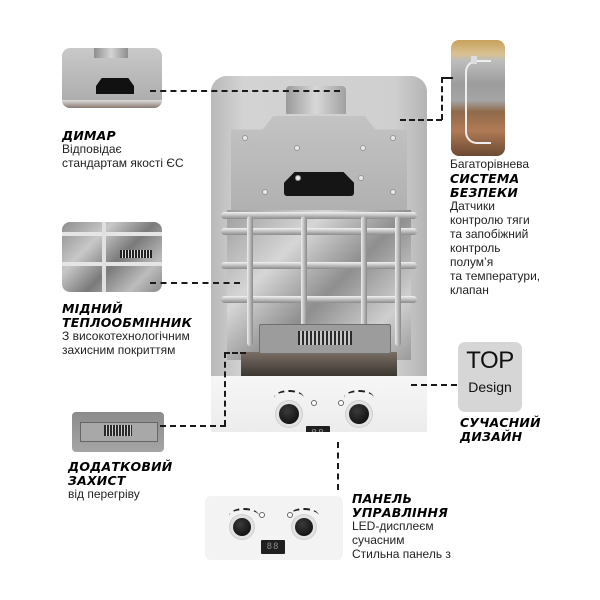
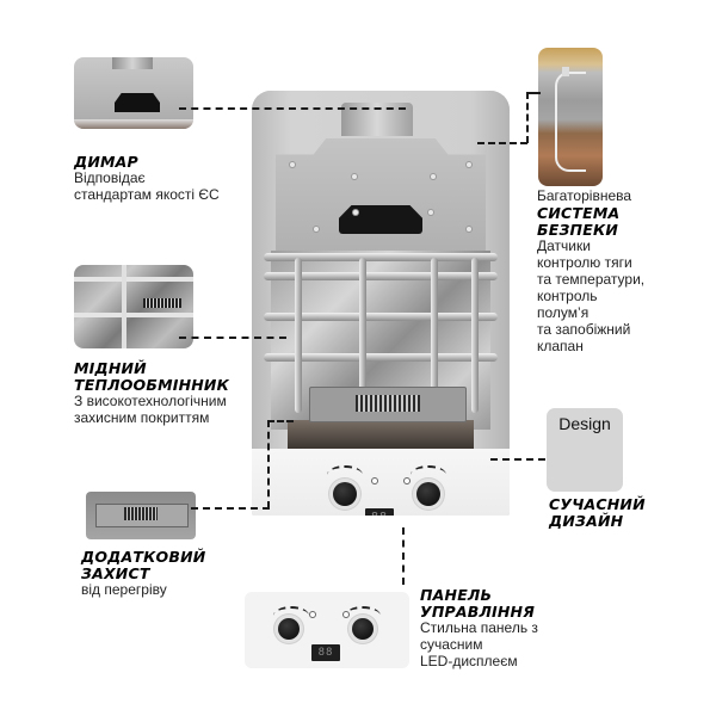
  ДИМАР
  Відповідає
  стандартам якості ЄС
  Багаторівнева
  СИСТЕМА
  БЕЗПЕКИ
  Датчики
  контролю тяги
- та запобіжний
+ та температури,
  контроль
  полум’я
- та температури,
+ та запобіжний
  клапан
  МІДНИЙ
  ТЕПЛООБМІННИК
  З високотехнологічним
  захисним покриттям
- TOP
  Design
  СУЧАСНИЙ
  ДИЗАЙН
  ДОДАТКОВИЙ
  ЗАХИСТ
  від перегріву
  88
  ПАНЕЛЬ
  УПРАВЛІННЯ
- LED-дисплеєм
+ Стильна панель з
  сучасним
- Стильна панель з
+ LED-дисплеєм
